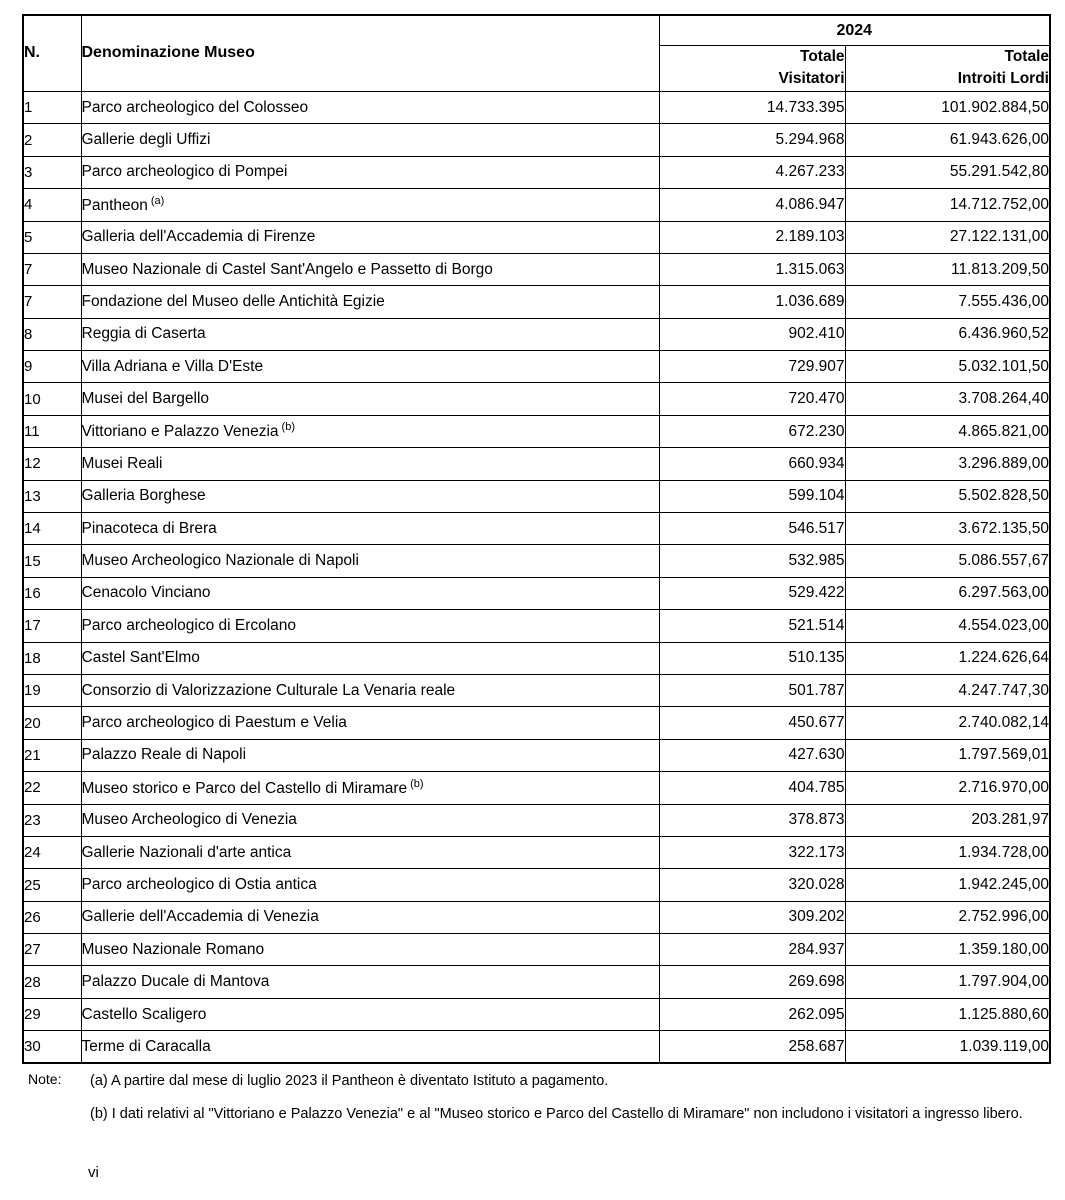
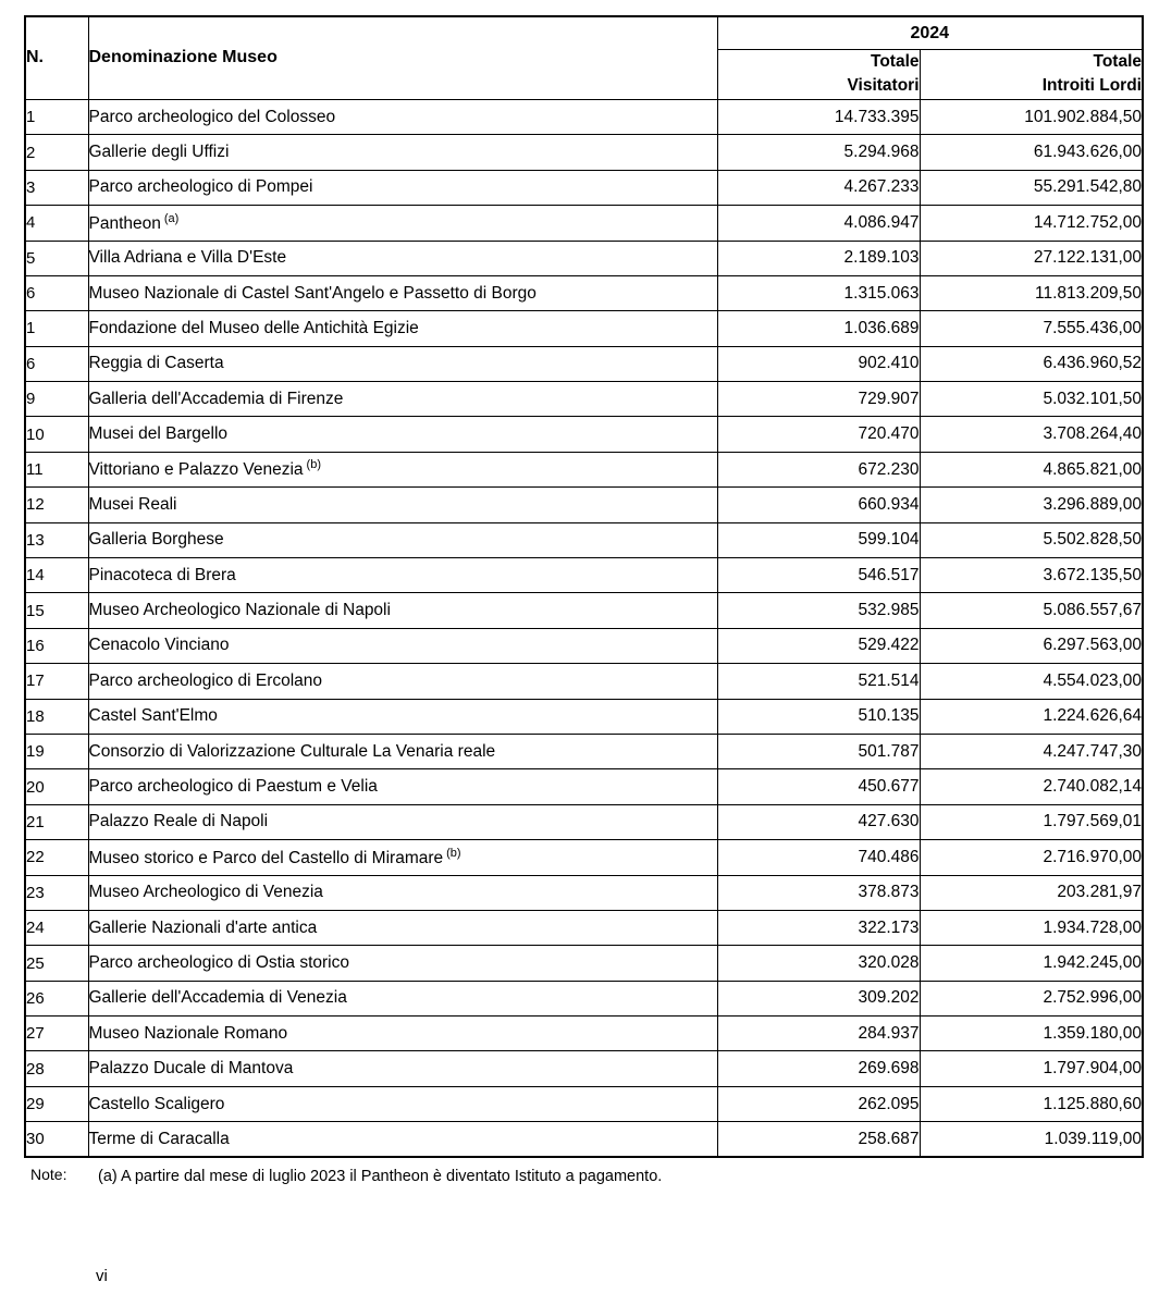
  N.	Denominazione Museo	2024
  Totale Visitatori	Totale Introiti Lordi
  1	Parco archeologico del Colosseo	14.733.395	101.902.884,50
  2	Gallerie degli Uffizi	5.294.968	61.943.626,00
  3	Parco archeologico di Pompei	4.267.233	55.291.542,80
  4	Pantheon (a)	4.086.947	14.712.752,00
- 5	Galleria dell'Accademia di Firenze	2.189.103	27.122.131,00
+ 5	Villa Adriana e Villa D'Este	2.189.103	27.122.131,00
- 7	Museo Nazionale di Castel Sant'Angelo e Passetto di Borgo	1.315.063	11.813.209,50
+ 6	Museo Nazionale di Castel Sant'Angelo e Passetto di Borgo	1.315.063	11.813.209,50
- 7	Fondazione del Museo delle Antichità Egizie	1.036.689	7.555.436,00
+ 1	Fondazione del Museo delle Antichità Egizie	1.036.689	7.555.436,00
- 8	Reggia di Caserta	902.410	6.436.960,52
+ 6	Reggia di Caserta	902.410	6.436.960,52
- 9	Villa Adriana e Villa D'Este	729.907	5.032.101,50
+ 9	Galleria dell'Accademia di Firenze	729.907	5.032.101,50
  10	Musei del Bargello	720.470	3.708.264,40
  11	Vittoriano e Palazzo Venezia (b)	672.230	4.865.821,00
  12	Musei Reali	660.934	3.296.889,00
  13	Galleria Borghese	599.104	5.502.828,50
  14	Pinacoteca di Brera	546.517	3.672.135,50
  15	Museo Archeologico Nazionale di Napoli	532.985	5.086.557,67
  16	Cenacolo Vinciano	529.422	6.297.563,00
  17	Parco archeologico di Ercolano	521.514	4.554.023,00
  18	Castel Sant'Elmo	510.135	1.224.626,64
  19	Consorzio di Valorizzazione Culturale La Venaria reale	501.787	4.247.747,30
  20	Parco archeologico di Paestum e Velia	450.677	2.740.082,14
  21	Palazzo Reale di Napoli	427.630	1.797.569,01
- 22	Museo storico e Parco del Castello di Miramare (b)	404.785	2.716.970,00
+ 22	Museo storico e Parco del Castello di Miramare (b)	740.486	2.716.970,00
  23	Museo Archeologico di Venezia	378.873	203.281,97
  24	Gallerie Nazionali d'arte antica	322.173	1.934.728,00
- 25	Parco archeologico di Ostia antica	320.028	1.942.245,00
+ 25	Parco archeologico di Ostia storico	320.028	1.942.245,00
  26	Gallerie dell'Accademia di Venezia	309.202	2.752.996,00
  27	Museo Nazionale Romano	284.937	1.359.180,00
  28	Palazzo Ducale di Mantova	269.698	1.797.904,00
  29	Castello Scaligero	262.095	1.125.880,60
  30	Terme di Caracalla	258.687	1.039.119,00
  Note:
  (a) A partire dal mese di luglio 2023 il Pantheon è diventato Istituto a pagamento.
- (b) I dati relativi al "Vittoriano e Palazzo Venezia" e al "Museo storico e Parco del Castello di Miramare" non includono i visitatori a ingresso libero.
  vi
